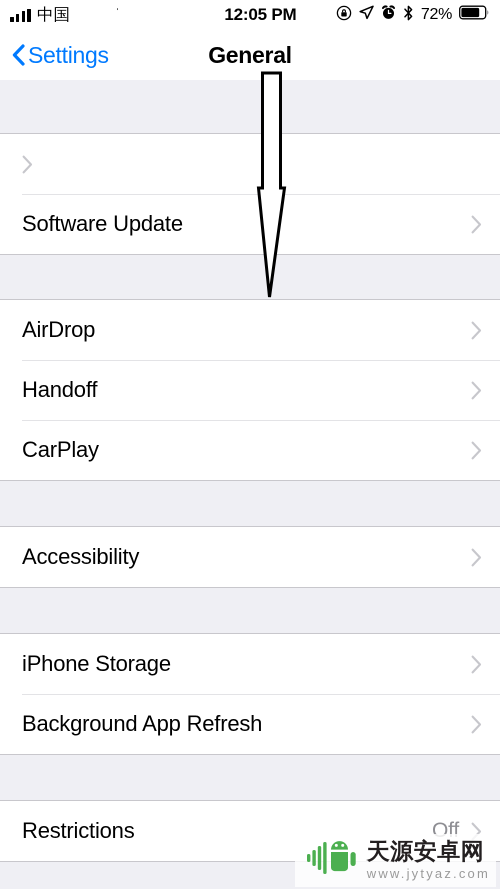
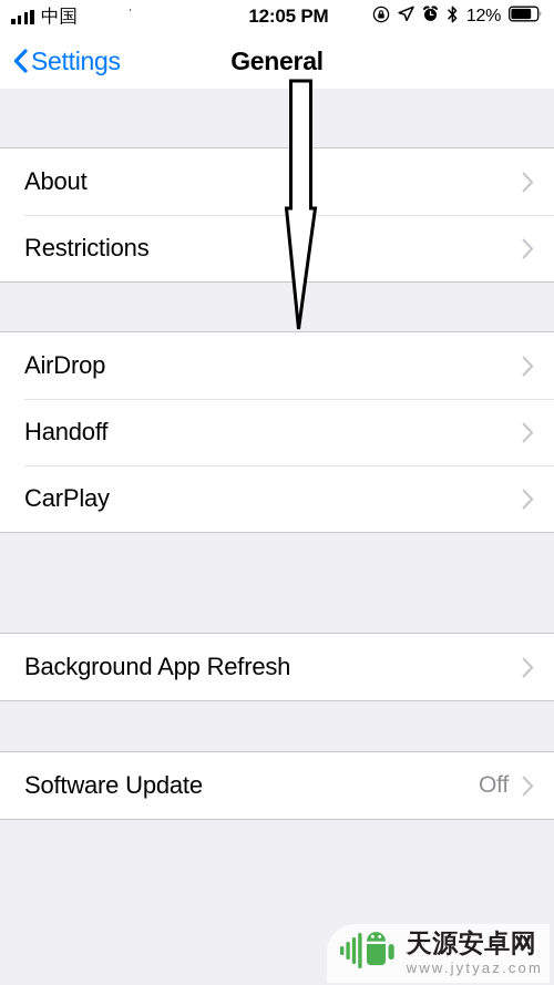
  中国
  12:05 PM
- 72%
+ 12%
  Settings
  General
+ About
- Software Update
+ Restrictions
  AirDrop
  Handoff
  CarPlay
- Accessibility
- iPhone Storage
  Background App Refresh
- Restrictions
+ Software Update
  Off
  天源安卓网
  www.jytyaz.com
